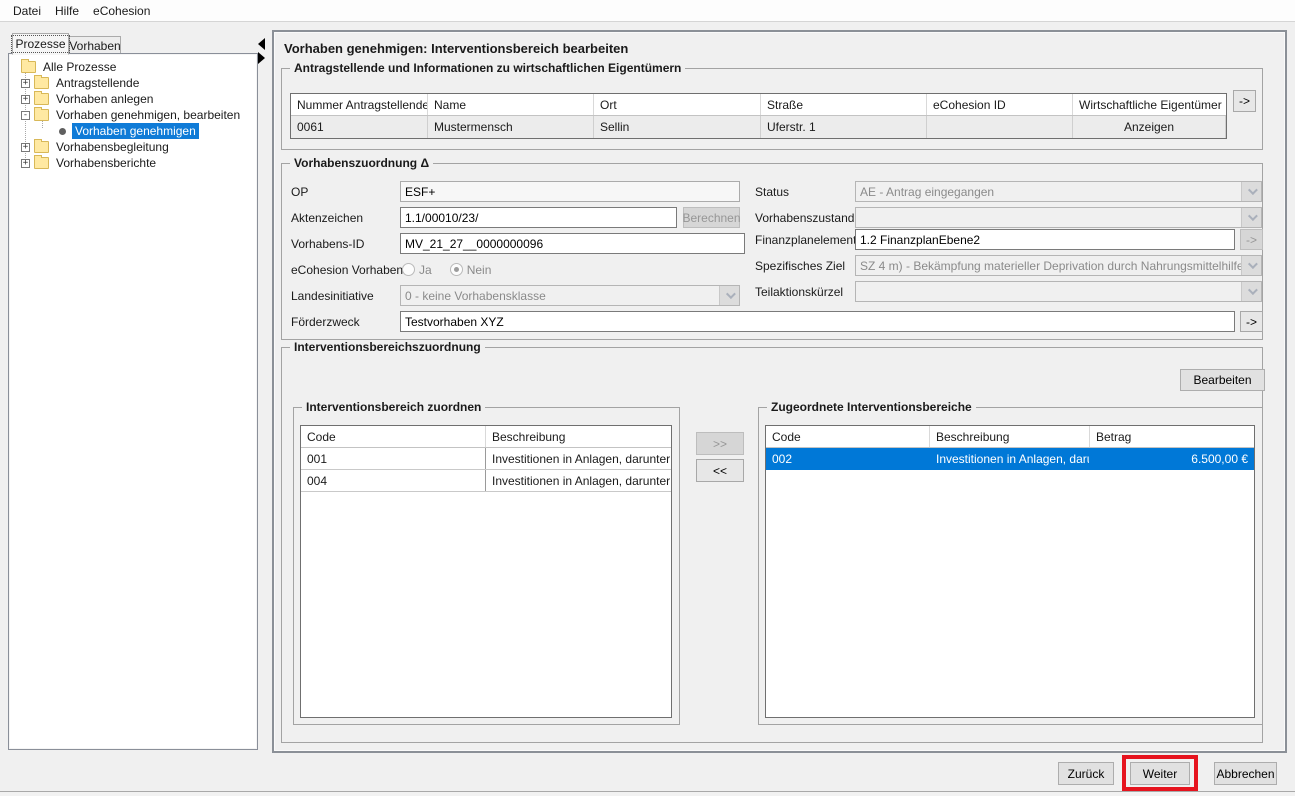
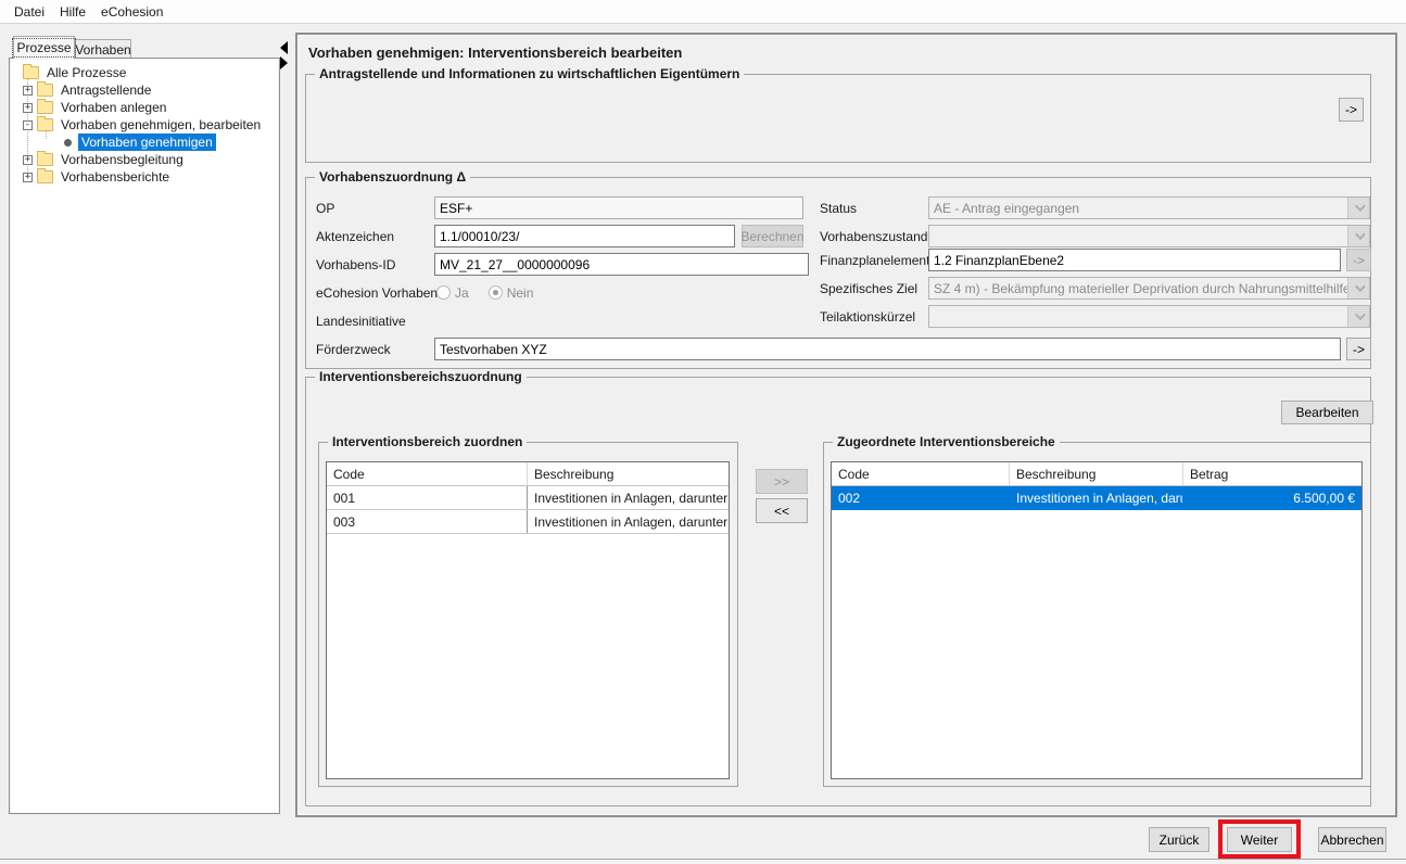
  Datei
  Hilfe
  eCohesion
  Prozesse
  Vorhaben
  Alle Prozesse
  +
  Antragstellende
  +
  Vorhaben anlegen
  -
  Vorhaben genehmigen, bearbeiten
  Vorhaben genehmigen
  +
  Vorhabensbegleitung
  +
  Vorhabensberichte
  Vorhaben genehmigen: Interventionsbereich bearbeiten
  Antragstellende und Informationen zu wirtschaftlichen Eigentümern
- Nummer Antragstellende
- Name
- Ort
- Straße
- eCohesion ID
- Wirtschaftliche Eigentümer
- 0061
- Mustermensch
- Sellin
- Uferstr. 1
- Anzeigen
  ->
  Vorhabenszuordnung Δ
  OP
  ESF+
  Aktenzeichen
  1.1/00010/23/
  Berechnen
  Vorhabens-ID
  MV_21_27__0000000096
  eCohesion Vorhaben
  Ja
  Nein
  Landesinitiative
- 0 - keine Vorhabensklasse
  Förderzweck
  Testvorhaben XYZ
  ->
  Status
  AE - Antrag eingegangen
  Vorhabenszustand
  Finanzplanelemen
  1.2 FinanzplanEbene2
  ->
  Spezifisches Ziel
  SZ 4 m) - Bekämpfung materieller Deprivation durch Nahrungsmittelhilf
  Teilaktionskürzel
  Interventionsbereichszuordnung
  Bearbeiten
  Interventionsbereich zuordnen
  Code
  Beschreibung
  001
  Investitionen in Anlagen, darunter
- 004
+ 003
  Investitionen in Anlagen, darunter
  >>
  <<
  Zugeordnete Interventionsbereiche
  Code
  Beschreibung
  Betrag
  002
  Investitionen in Anlagen, dar
  6.500,00 €
  Zurück
  Weiter
  Abbrechen
